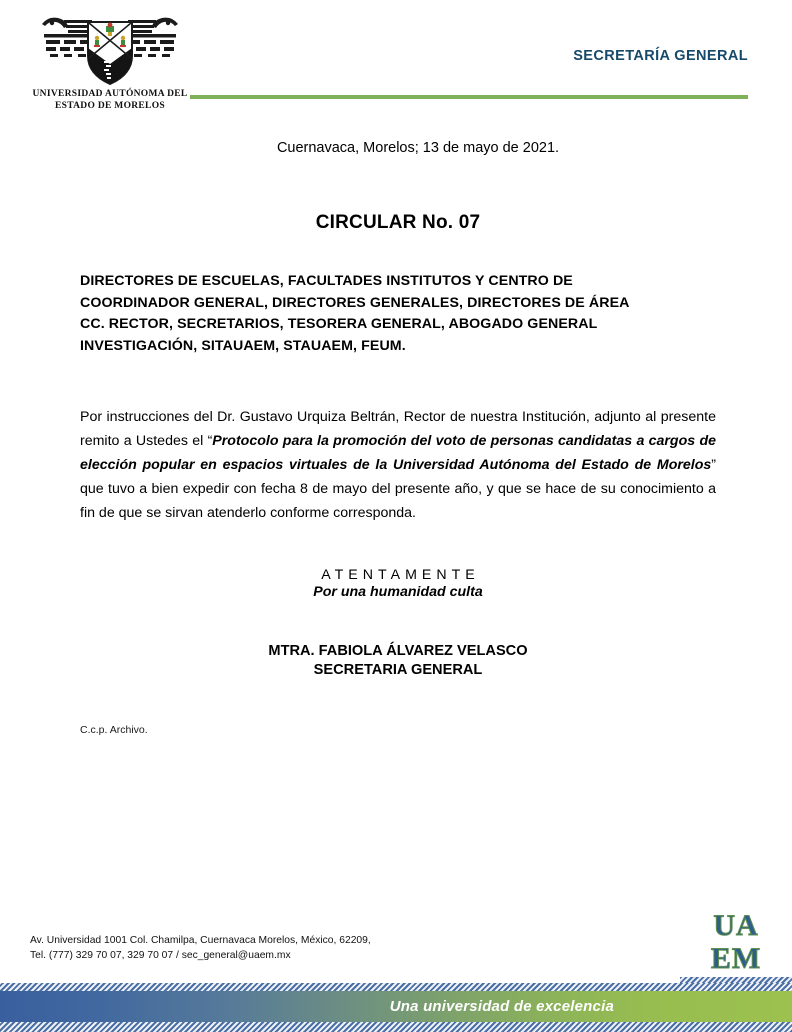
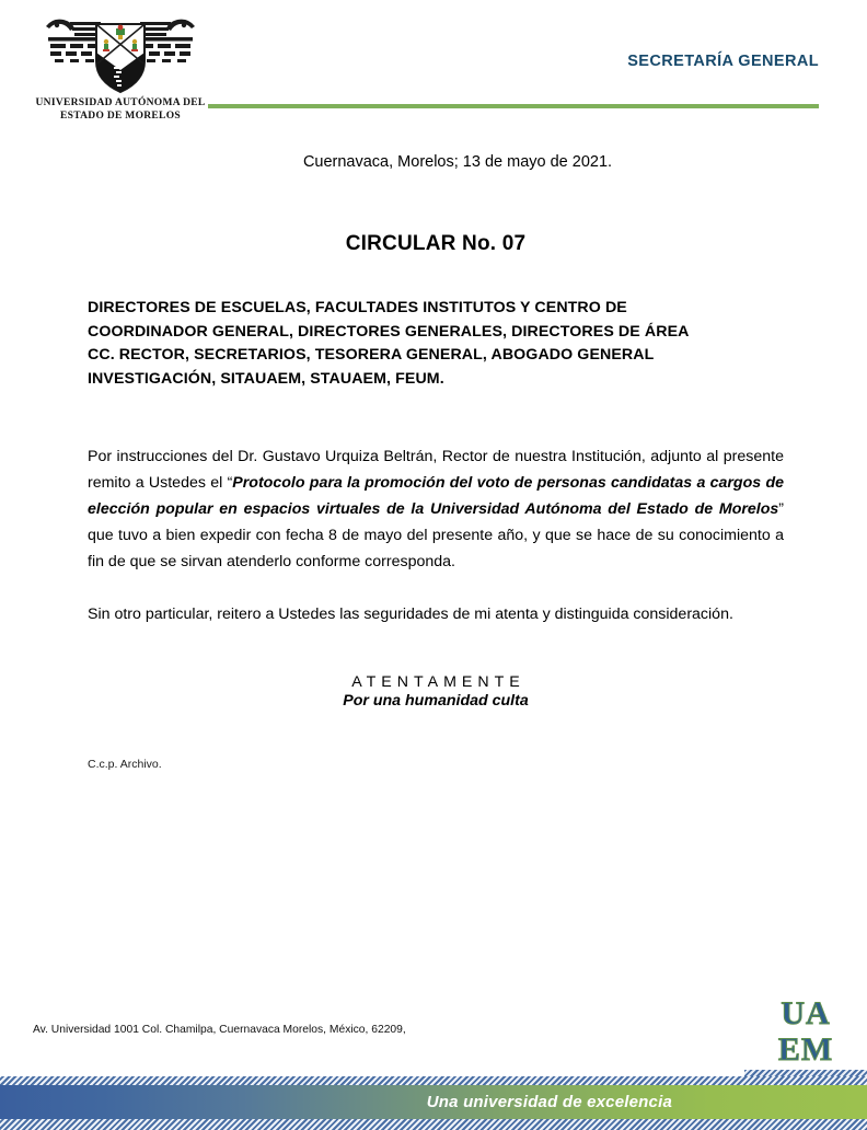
  UNIVERSIDAD AUTÓNOMA DEL
  ESTADO DE MORELOS
  SECRETARÍA GENERAL
  Cuernavaca, Morelos; 13 de mayo de 2021.
  CIRCULAR No. 07
  DIRECTORES DE ESCUELAS, FACULTADES INSTITUTOS Y CENTRO DE
  COORDINADOR GENERAL, DIRECTORES GENERALES, DIRECTORES DE ÁREA
  CC. RECTOR, SECRETARIOS, TESORERA GENERAL, ABOGADO GENERAL
  INVESTIGACIÓN, SITAUAEM, STAUAEM, FEUM.
  Por instrucciones del Dr. Gustavo Urquiza Beltrán, Rector de nuestra Institución, adjunto al presente remito a Ustedes el “Protocolo para la promoción del voto de personas candidatas a cargos de elección popular en espacios virtuales de la Universidad Autónoma del Estado de Morelos” que tuvo a bien expedir con fecha 8 de mayo del presente año, y que se hace de su conocimiento a fin de que se sirvan atenderlo conforme corresponda.
+ Sin otro particular, reitero a Ustedes las seguridades de mi atenta y distinguida consideración.
  ATENTAMENTE
  Por una humanidad culta
- MTRA. FABIOLA ÁLVAREZ VELASCO
- SECRETARIA GENERAL
  C.c.p. Archivo.
  Av. Universidad 1001 Col. Chamilpa, Cuernavaca Morelos, México, 62209,
- Tel. (777) 329 70 07, 329 70 07 / sec_general@uaem.mx
  UA
  EM
  Una universidad de excelencia
